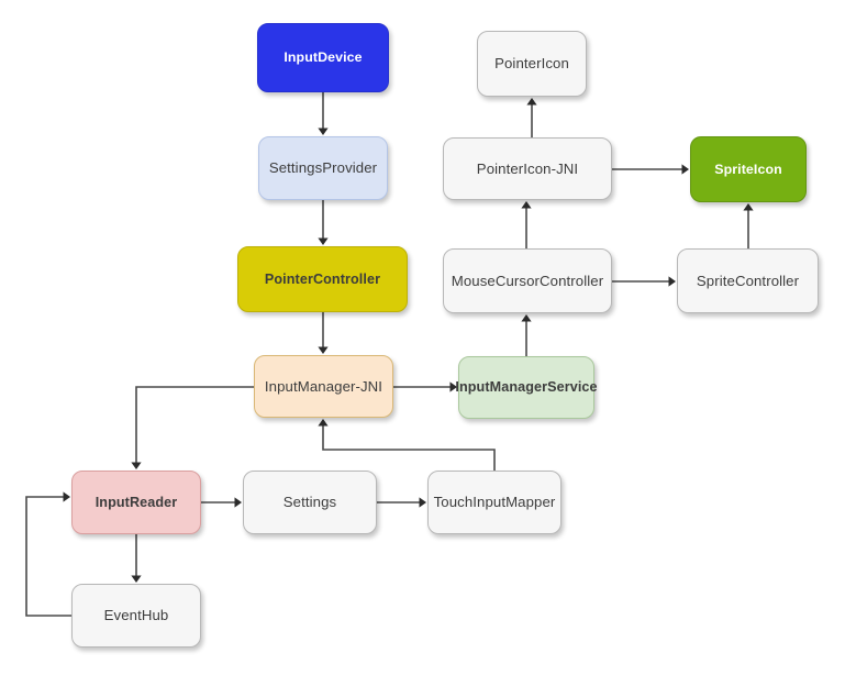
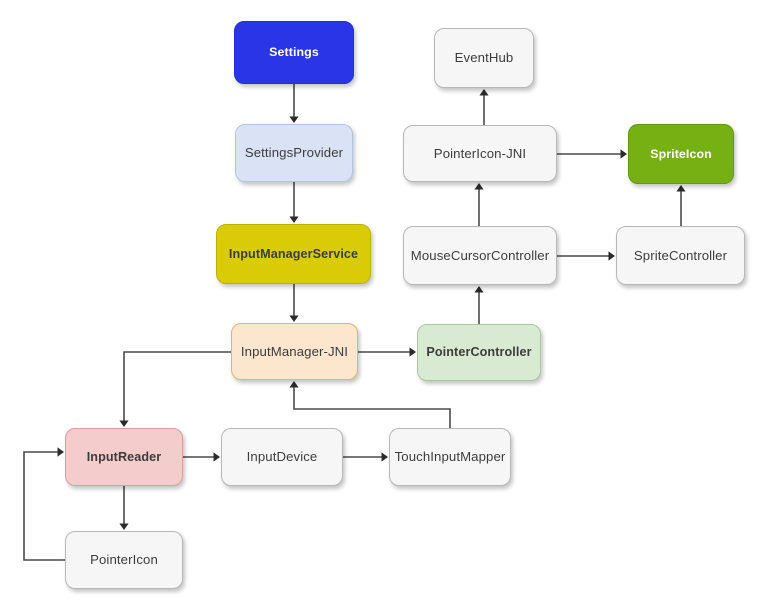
- InputDevice
+ Settings
  SettingsProvider
- PointerController
+ InputManagerService
  InputManager-JNI
  InputReader
- EventHub
+ PointerIcon
- Settings
+ InputDevice
  TouchInputMapper
- InputManagerService
+ PointerController
- PointerIcon
+ EventHub
  PointerIcon-JNI
  MouseCursorController
  SpriteIcon
  SpriteController
